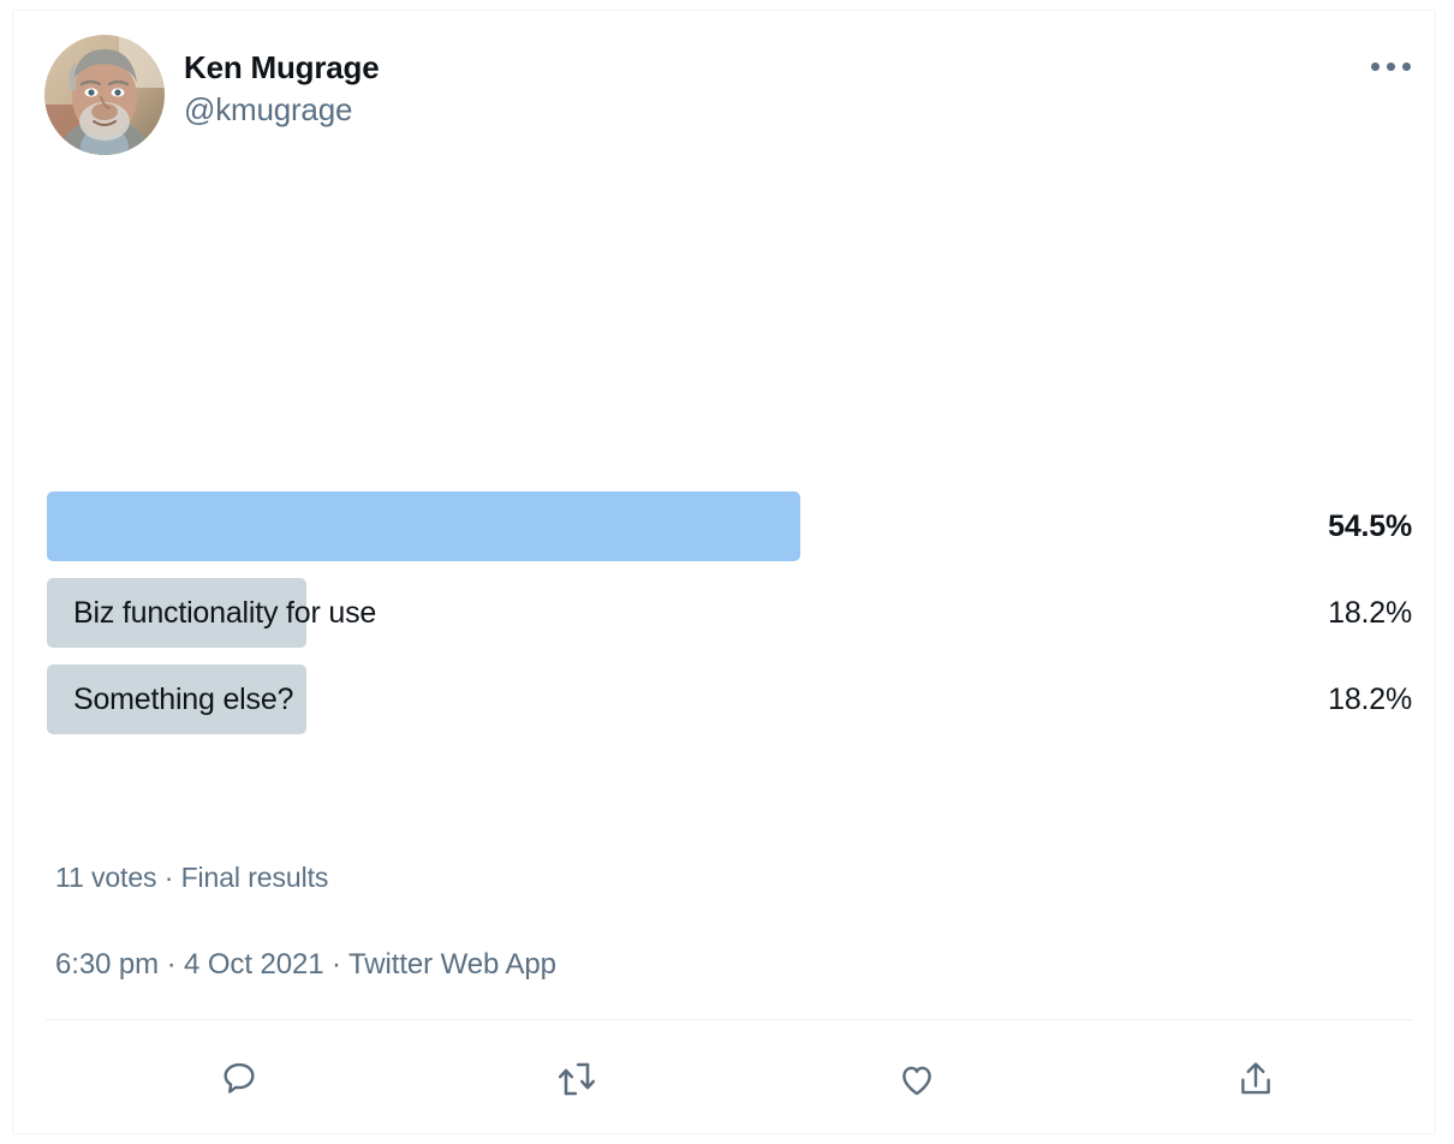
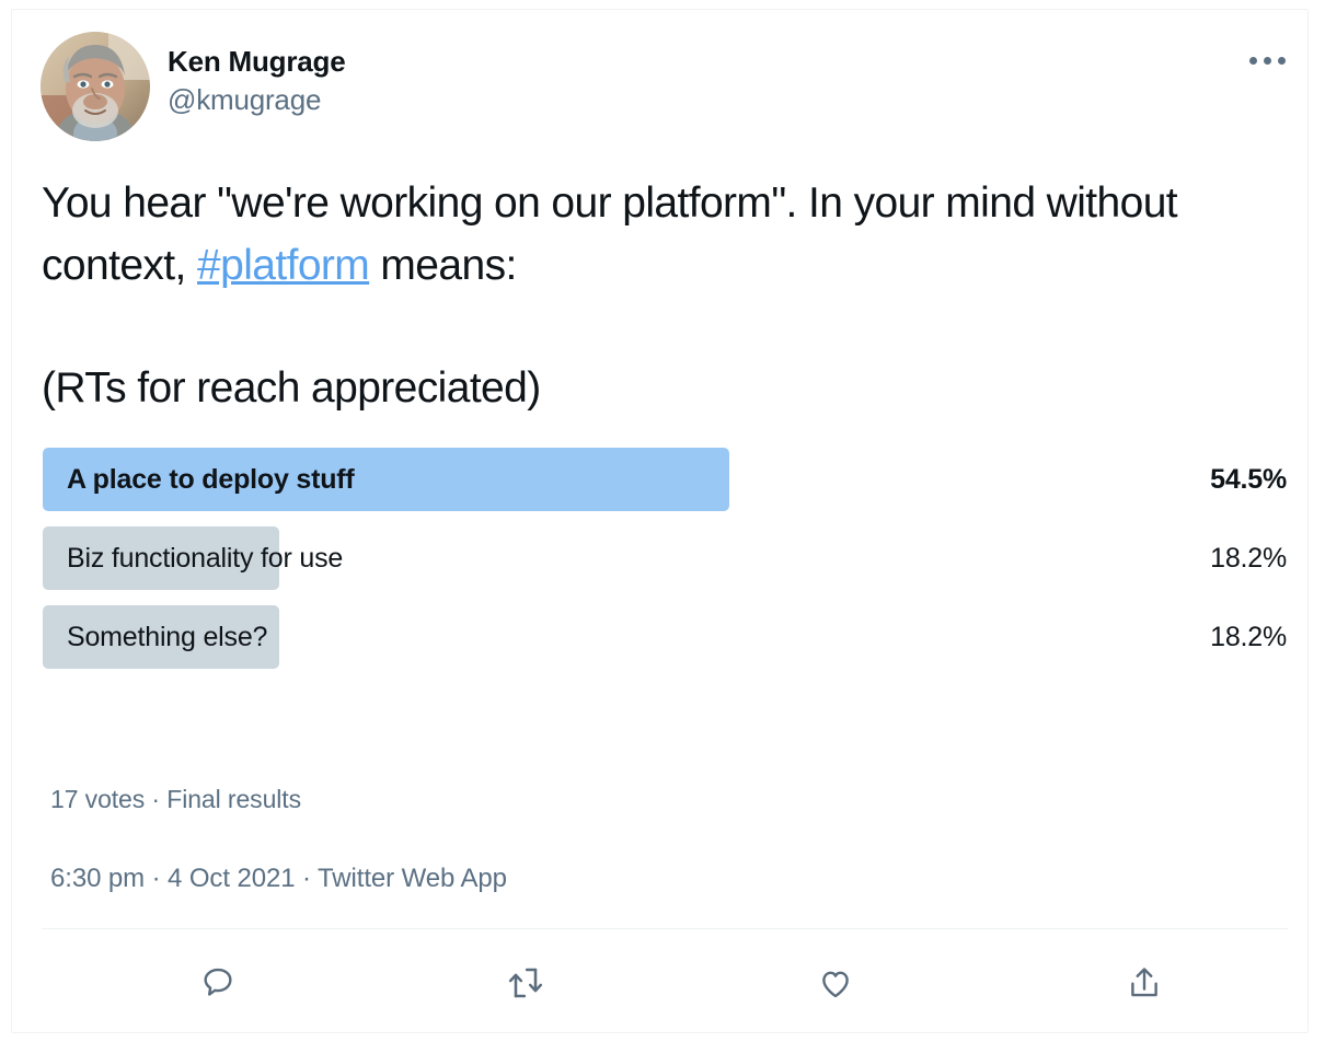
  Ken Mugrage
  @kmugrage
+ You hear "we're working on our platform". In your mind without context, #platform means:
+ (RTs for reach appreciated)
+ A place to deploy stuff
  54.5%
  Biz functionality for use
  18.2%
  Something else?
  18.2%
- 11 votes · Final results
+ 17 votes · Final results
  6:30 pm · 4 Oct 2021 · Twitter Web App
